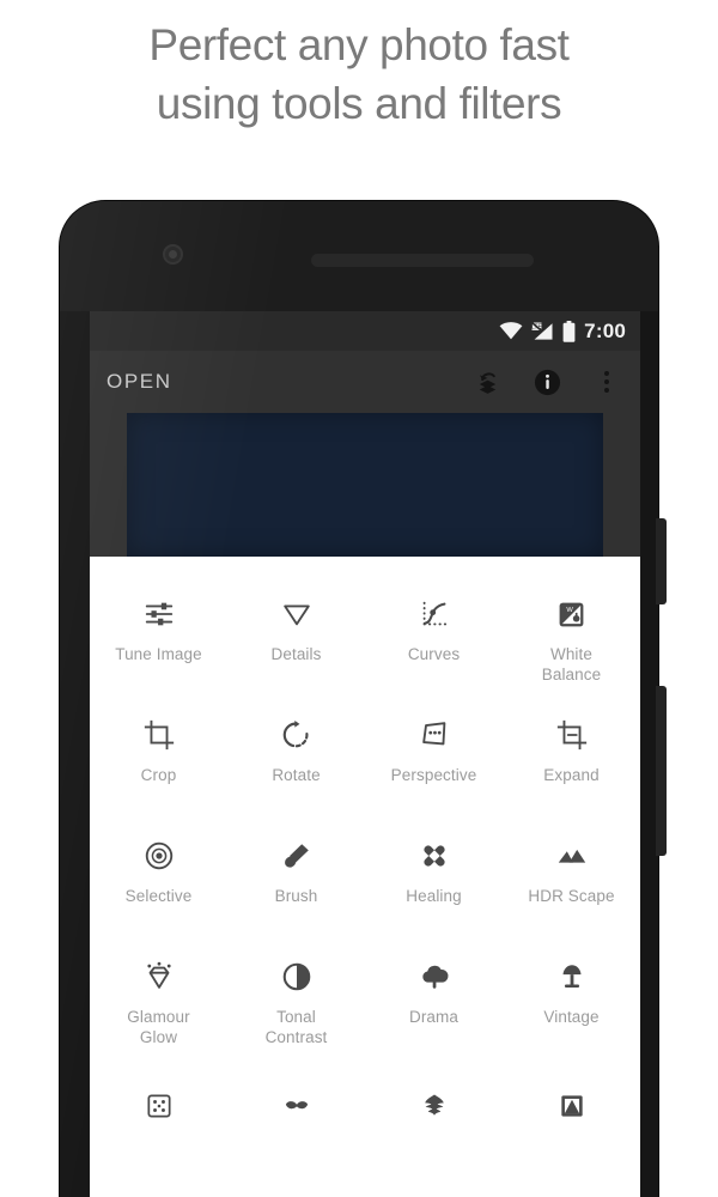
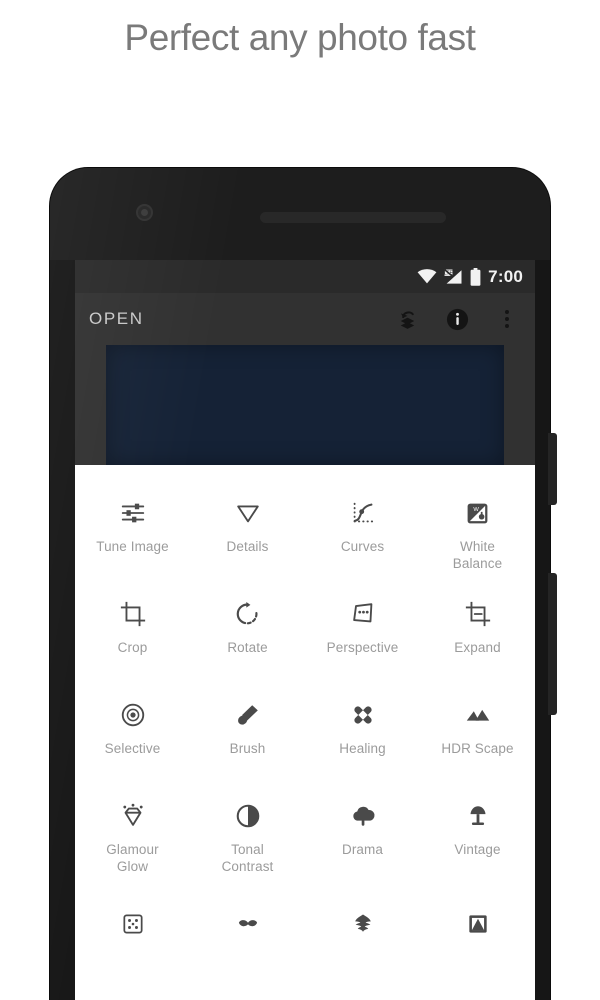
  Perfect any photo fast
- using tools and filters
